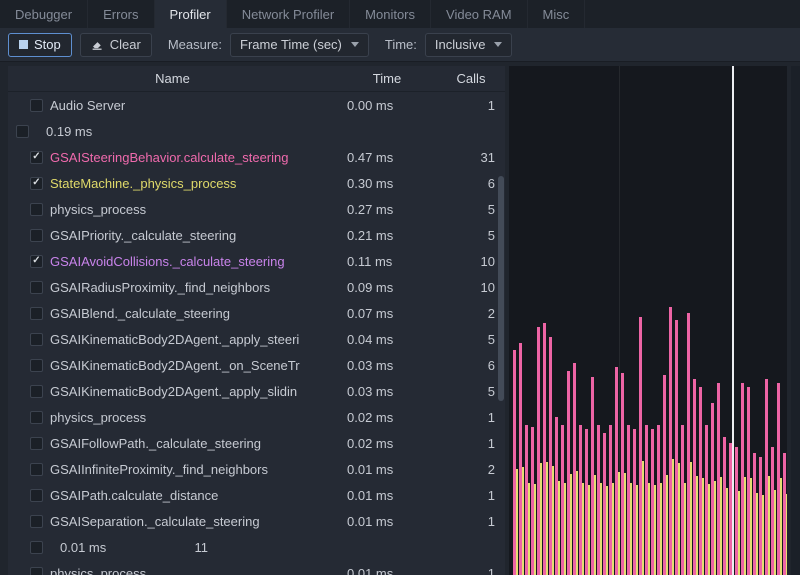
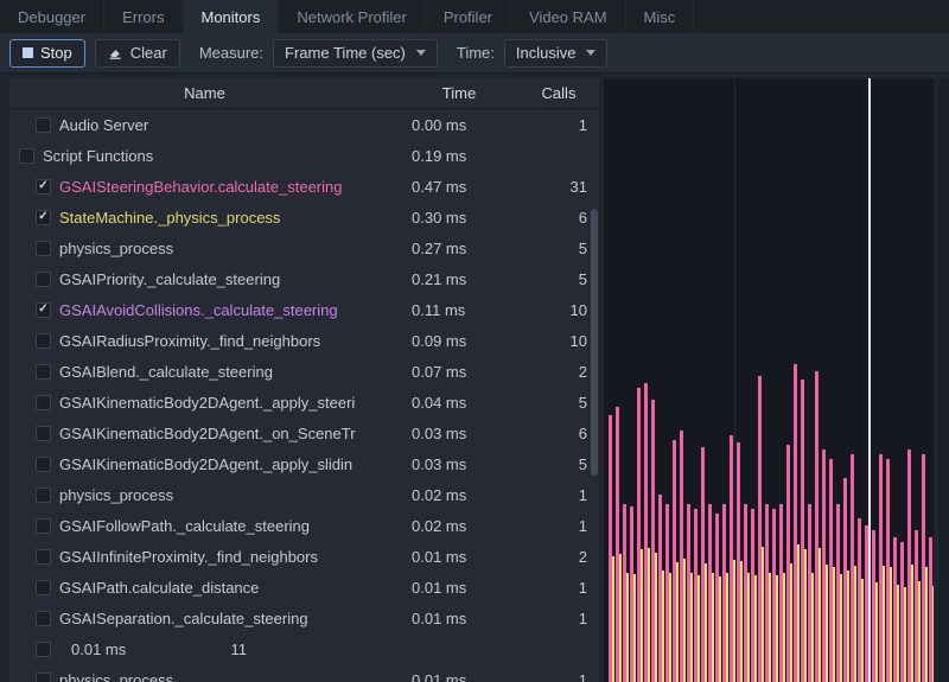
  Debugger
  Errors
- Profiler
+ Monitors
  Network Profiler
- Monitors
+ Profiler
  Video RAM
  Misc
  Stop
  Clear
  Measure:
  Frame Time (sec)
  Time:
  Inclusive
  Name
  Time
  Calls
  Audio Server
  0.00 ms
  1
+ Script Functions
  0.19 ms
  ✓
  GSAISteeringBehavior.calculate_steering
  0.47 ms
  31
  ✓
  StateMachine._physics_process
  0.30 ms
  6
  physics_process
  0.27 ms
  5
  GSAIPriority._calculate_steering
  0.21 ms
  5
  ✓
  GSAIAvoidCollisions._calculate_steering
  0.11 ms
  10
  GSAIRadiusProximity._find_neighbors
  0.09 ms
  10
  GSAIBlend._calculate_steering
  0.07 ms
  2
  GSAIKinematicBody2DAgent._apply_steeri
  0.04 ms
  5
  GSAIKinematicBody2DAgent._on_SceneTr
  0.03 ms
  6
  GSAIKinematicBody2DAgent._apply_slidin
  0.03 ms
  5
  physics_process
  0.02 ms
  1
  GSAIFollowPath._calculate_steering
  0.02 ms
  1
  GSAIInfiniteProximity._find_neighbors
  0.01 ms
  2
  GSAIPath.calculate_distance
  0.01 ms
  1
  GSAISeparation._calculate_steering
  0.01 ms
  1
  0.01 ms
  11
  physics_process
  0.01 ms
  1
